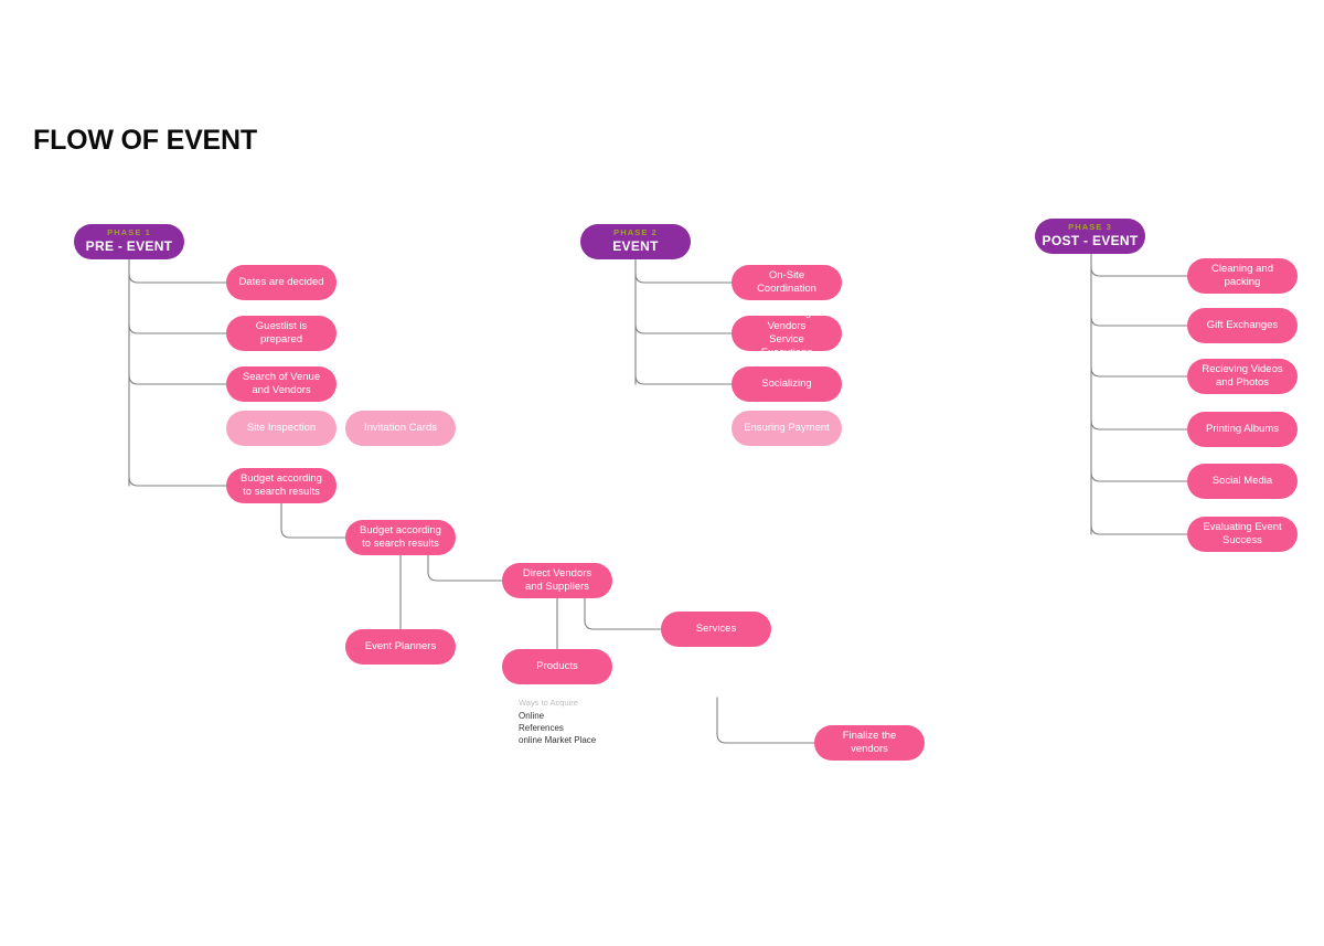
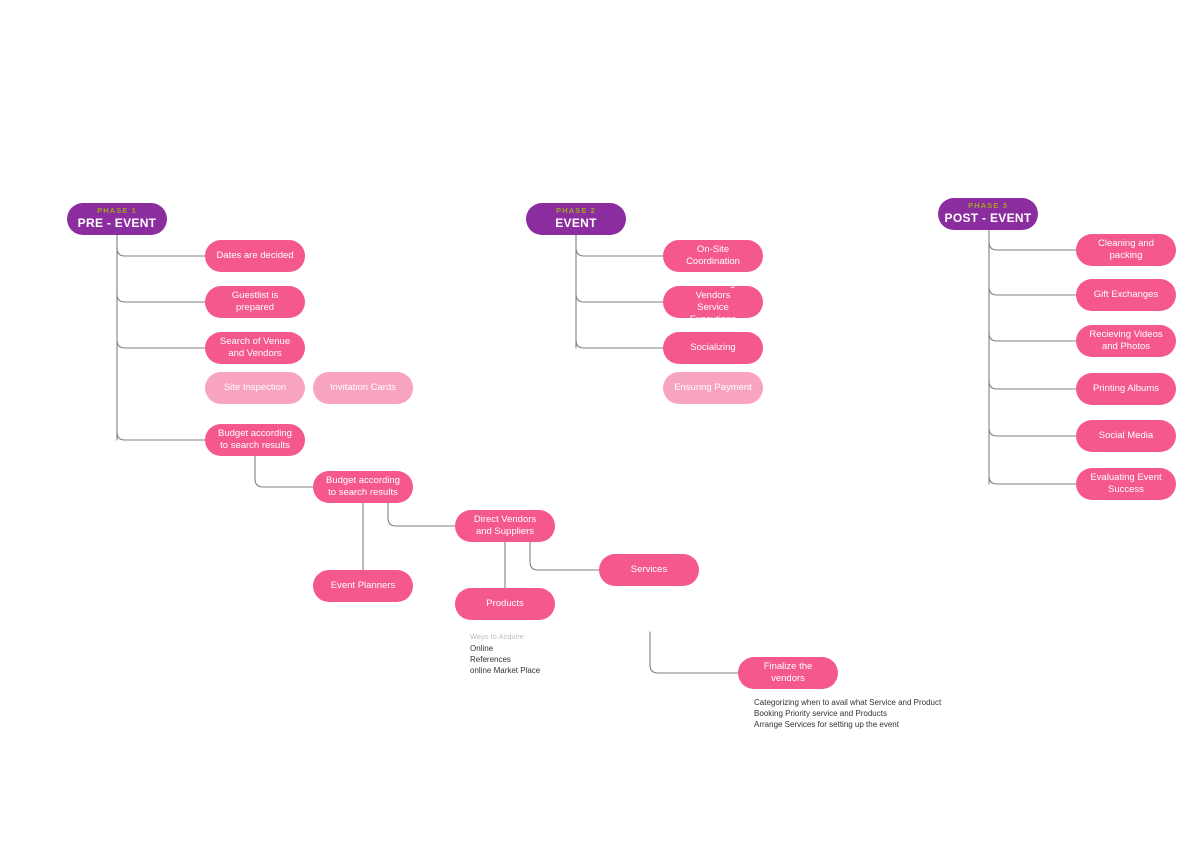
- FLOW OF EVENT
  PHASE 1
  PRE - EVENT
  PHASE 2
  EVENT
  PHASE 3
  POST - EVENT
  Dates are decided
  Guestlist is prepared
  Search of Venue
  and Vendors
  Site Inspection
  Invitation Cards
  Budget according
  to search results
  Budget according
  to search results
  Event Planners
  Direct Vendors
  and Suppliers
  Products
  Services
  Finalize the vendors
  On-Site Coordination
  Monitoring Vendors
  Service Executions
  Socializing
  Ensuring Payment
  Cleaning and packing
  Gift Exchanges
  Recieving Videos
  and Photos
  Printing Albums
  Social Media
  Evaluating Event
  Success
  Ways to Acquire
  Online
  References
  online Market Place
+ Categorizing when to avail what Service and Product
+ Booking Priority service and Products
+ Arrange Services for setting up the event
